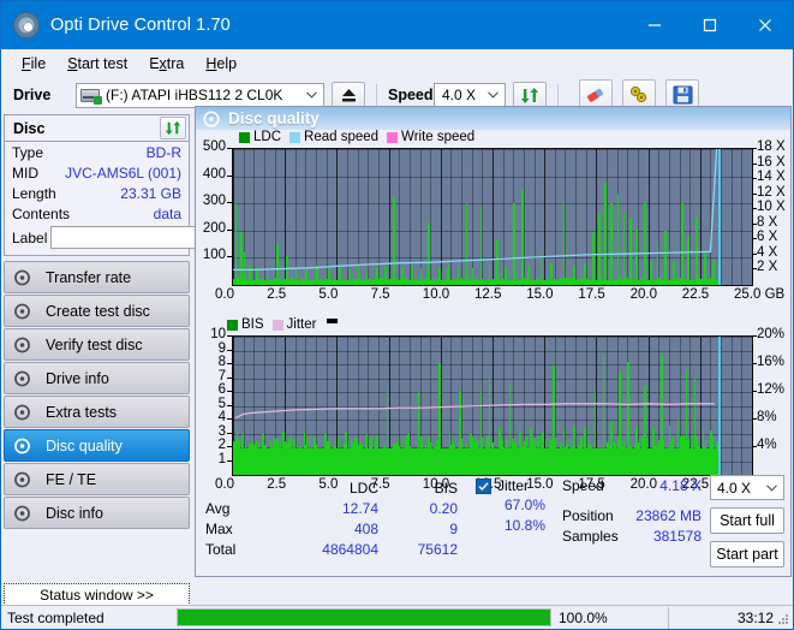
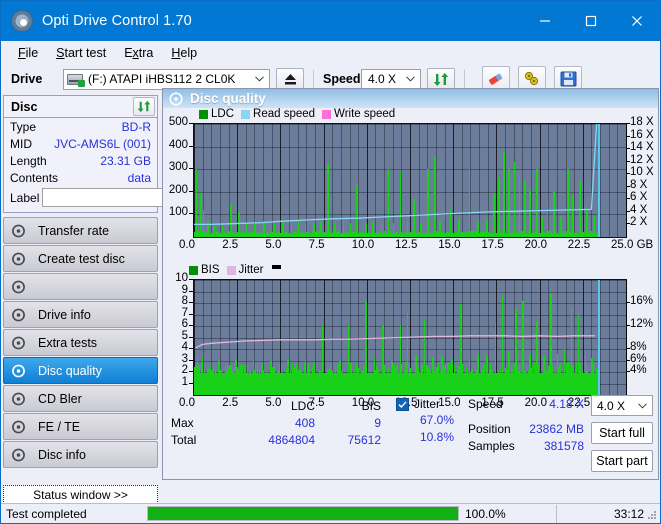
  Opti Drive Control 1.70
  File
  Start test
  Extra
  Help
  Drive
  (F:) ATAPI iHBS112 2 CL0K
  Speed
  4.0 X
  Disc
  Type
  BD-R
  MID
  JVC-AMS6L (001)
  Length
  23.31 GB
  Contents
  data
  Label
  Transfer rate
  Create test disc
- Verify test disc
  Drive info
  Extra tests
  Disc quality
+ CD Bler
  FE / TE
  Disc info
  Status window >>
  Disc quality
  LDC
  Read speed
  Write speed
  100
  200
  300
  400
  500
  2 X
  4 X
  6 X
  8 X
  10 X
  12 X
  14 X
  16 X
  18 X
  0.0
  2.5
  5.0
  7.5
  10.0
  12.5
  15.0
  17.5
  20.0
  22.5
  25.0 GB
  BIS
  Jitter
  1
  2
  3
  4
  5
  6
  7
  8
  9
  10
  4%
  8%
  12%
  16%
- 20%
+ 6%
  0.0
  2.5
  5.0
  7.5
  10.0
  15.0
  17.5
  20.0
  22.5
  LDC
  BIS
- Avg
- 12.74
- 0.20
  Max
  408
  9
  Total
  4864804
  75612
  Jitter
  67.0%
  10.8%
  Speed
  4.18 X
  Position
  23862 MB
  Samples
  381578
  4.0 X
  Start full
  Start part
  Test completed
  100.0%
  33:12
